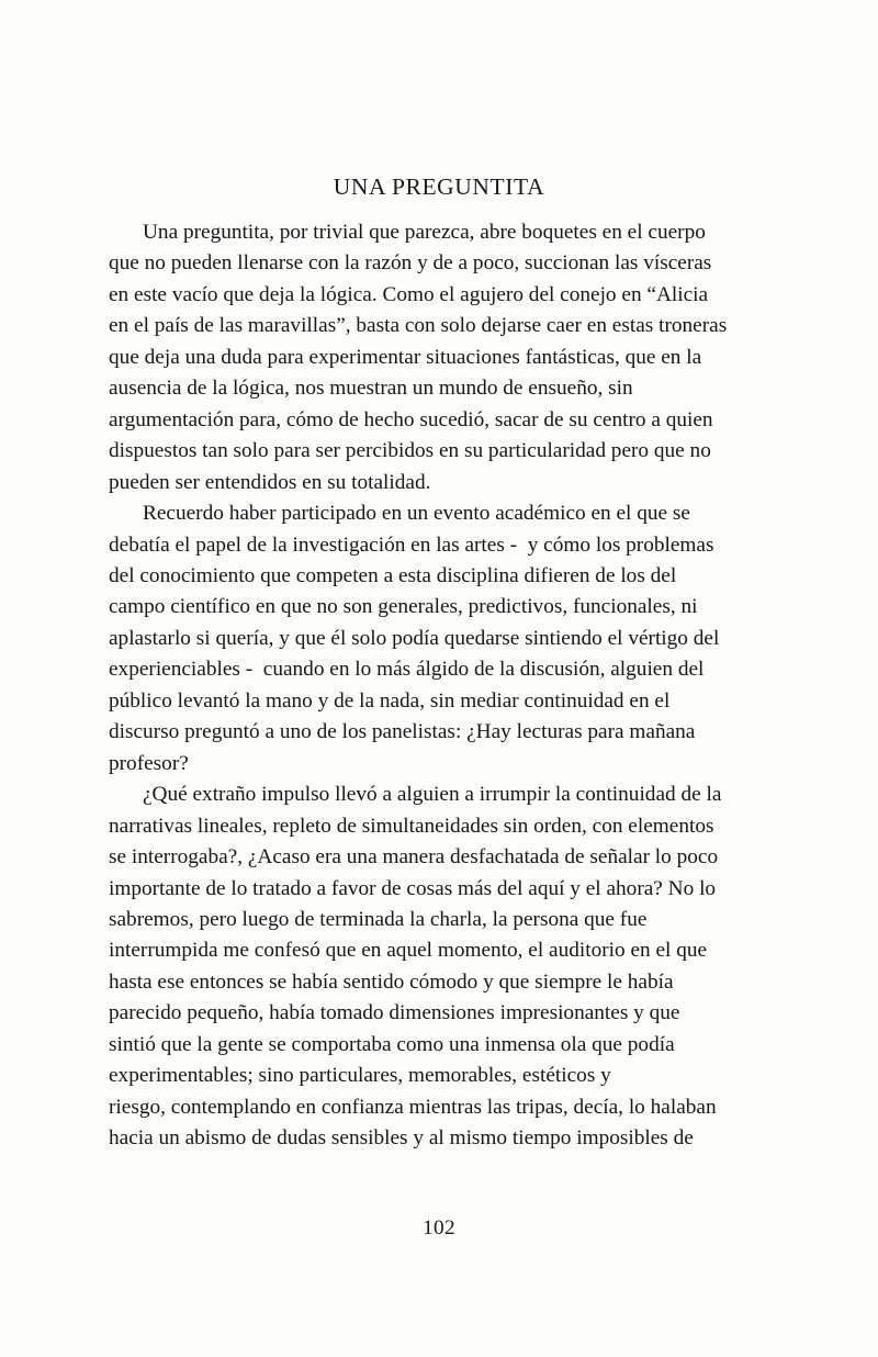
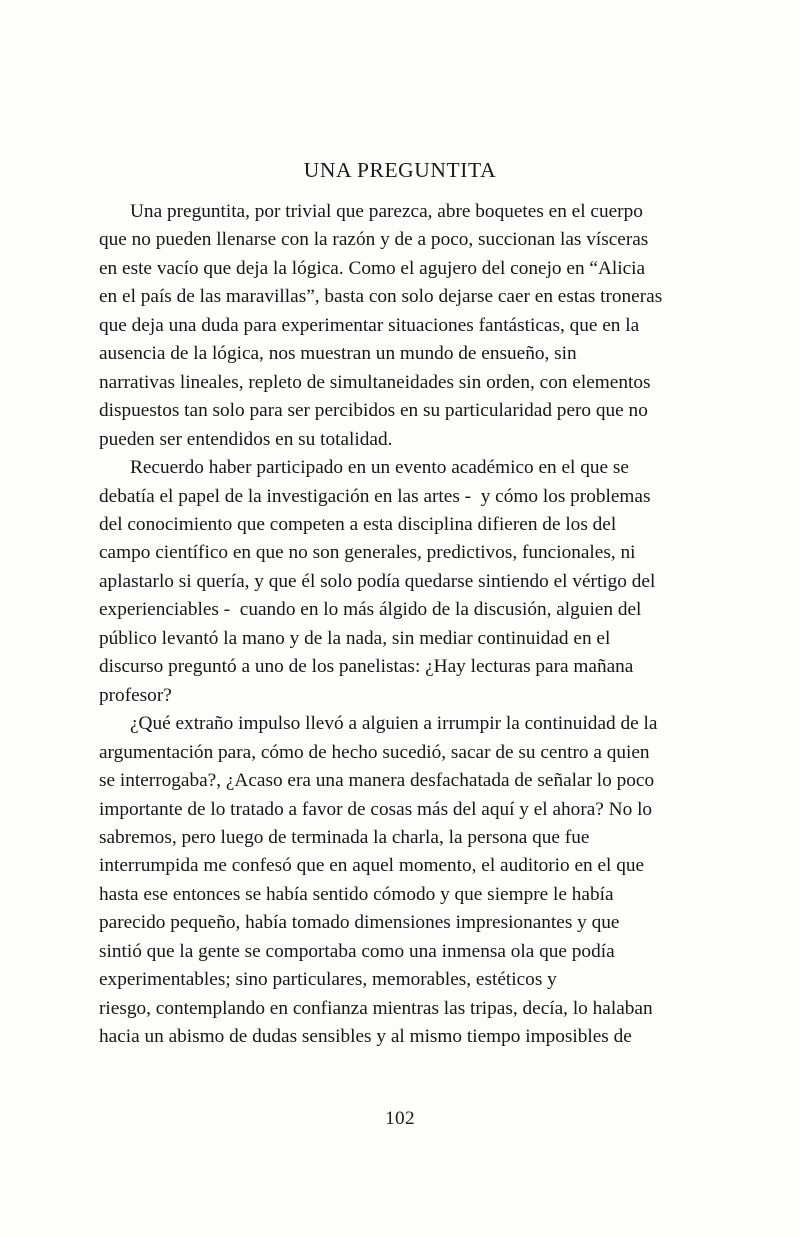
  UNA PREGUNTITA
  Una preguntita, por trivial que parezca, abre boquetes en el cuerpo
  que no pueden llenarse con la razón y de a poco, succionan las vísceras
  en este vacío que deja la lógica. Como el agujero del conejo en “Alicia
  en el país de las maravillas”, basta con solo dejarse caer en estas troneras
  que deja una duda para experimentar situaciones fantásticas, que en la
  ausencia de la lógica, nos muestran un mundo de ensueño, sin
- argumentación para, cómo de hecho sucedió, sacar de su centro a quien
+ narrativas lineales, repleto de simultaneidades sin orden, con elementos
  dispuestos tan solo para ser percibidos en su particularidad pero que no
  pueden ser entendidos en su totalidad.
  Recuerdo haber participado en un evento académico en el que se
  debatía el papel de la investigación en las artes - y cómo los problemas
  del conocimiento que competen a esta disciplina difieren de los del
  campo científico en que no son generales, predictivos, funcionales, ni
  aplastarlo si quería, y que él solo podía quedarse sintiendo el vértigo del
  experienciables - cuando en lo más álgido de la discusión, alguien del
  público levantó la mano y de la nada, sin mediar continuidad en el
  discurso preguntó a uno de los panelistas: ¿Hay lecturas para mañana
  profesor?
  ¿Qué extraño impulso llevó a alguien a irrumpir la continuidad de la
- narrativas lineales, repleto de simultaneidades sin orden, con elementos
+ argumentación para, cómo de hecho sucedió, sacar de su centro a quien
  se interrogaba?, ¿Acaso era una manera desfachatada de señalar lo poco
  importante de lo tratado a favor de cosas más del aquí y el ahora? No lo
  sabremos, pero luego de terminada la charla, la persona que fue
  interrumpida me confesó que en aquel momento, el auditorio en el que
  hasta ese entonces se había sentido cómodo y que siempre le había
  parecido pequeño, había tomado dimensiones impresionantes y que
  sintió que la gente se comportaba como una inmensa ola que podía
  experimentables; sino particulares, memorables, estéticos y
  riesgo, contemplando en confianza mientras las tripas, decía, lo halaban
  hacia un abismo de dudas sensibles y al mismo tiempo imposibles de
  102
